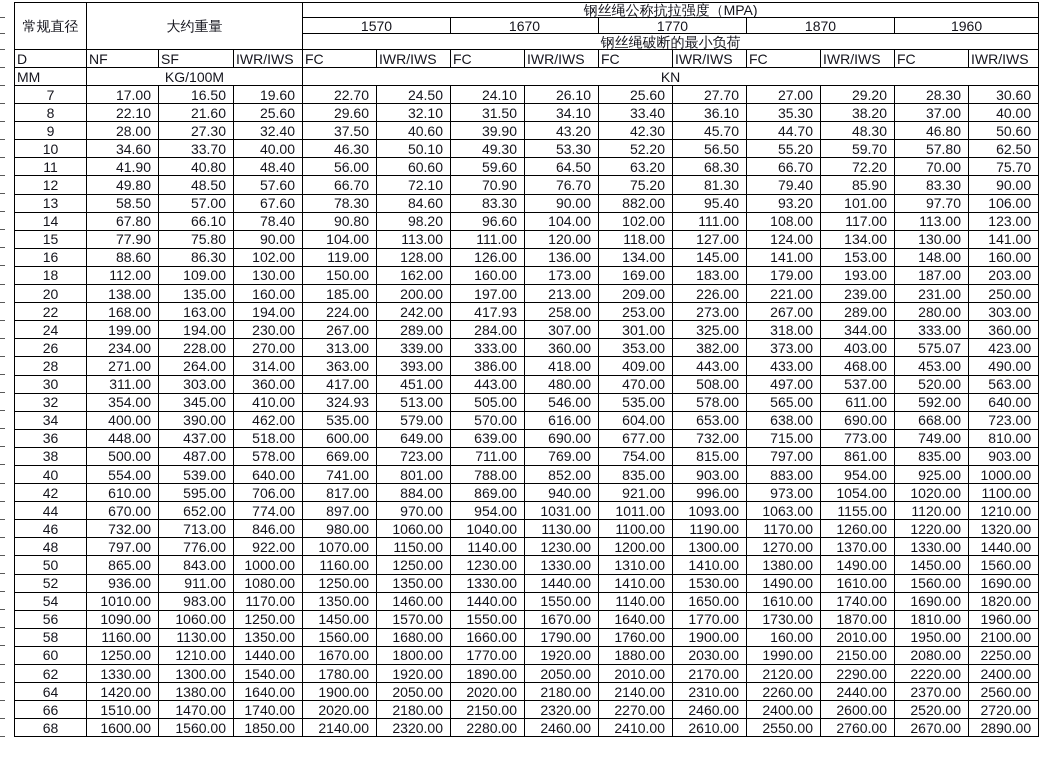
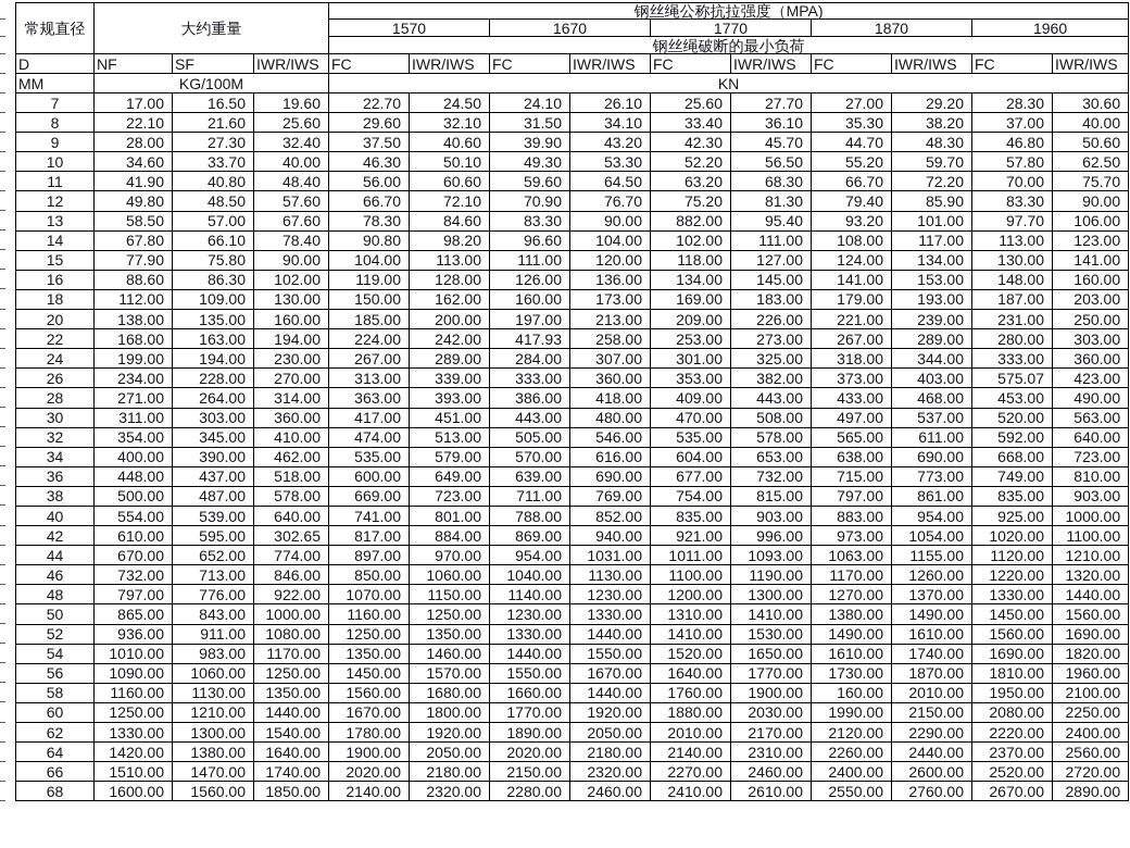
  常规直径	大约重量	钢丝绳公称抗拉强度（MPA)
  1570	1670	1770	1870	1960
  钢丝绳破断的最小负荷
  D	NF	SF	IWR/IWS	FC	IWR/IWS	FC	IWR/IWS	FC	IWR/IWS	FC	IWR/IWS	FC	IWR/IWS
  MM	KG/100M	KN
  7	17.00	16.50	19.60	22.70	24.50	24.10	26.10	25.60	27.70	27.00	29.20	28.30	30.60
  8	22.10	21.60	25.60	29.60	32.10	31.50	34.10	33.40	36.10	35.30	38.20	37.00	40.00
  9	28.00	27.30	32.40	37.50	40.60	39.90	43.20	42.30	45.70	44.70	48.30	46.80	50.60
  10	34.60	33.70	40.00	46.30	50.10	49.30	53.30	52.20	56.50	55.20	59.70	57.80	62.50
  11	41.90	40.80	48.40	56.00	60.60	59.60	64.50	63.20	68.30	66.70	72.20	70.00	75.70
  12	49.80	48.50	57.60	66.70	72.10	70.90	76.70	75.20	81.30	79.40	85.90	83.30	90.00
  13	58.50	57.00	67.60	78.30	84.60	83.30	90.00	882.00	95.40	93.20	101.00	97.70	106.00
  14	67.80	66.10	78.40	90.80	98.20	96.60	104.00	102.00	111.00	108.00	117.00	113.00	123.00
  15	77.90	75.80	90.00	104.00	113.00	111.00	120.00	118.00	127.00	124.00	134.00	130.00	141.00
  16	88.60	86.30	102.00	119.00	128.00	126.00	136.00	134.00	145.00	141.00	153.00	148.00	160.00
  18	112.00	109.00	130.00	150.00	162.00	160.00	173.00	169.00	183.00	179.00	193.00	187.00	203.00
  20	138.00	135.00	160.00	185.00	200.00	197.00	213.00	209.00	226.00	221.00	239.00	231.00	250.00
  22	168.00	163.00	194.00	224.00	242.00	417.93	258.00	253.00	273.00	267.00	289.00	280.00	303.00
  24	199.00	194.00	230.00	267.00	289.00	284.00	307.00	301.00	325.00	318.00	344.00	333.00	360.00
  26	234.00	228.00	270.00	313.00	339.00	333.00	360.00	353.00	382.00	373.00	403.00	575.07	423.00
  28	271.00	264.00	314.00	363.00	393.00	386.00	418.00	409.00	443.00	433.00	468.00	453.00	490.00
  30	311.00	303.00	360.00	417.00	451.00	443.00	480.00	470.00	508.00	497.00	537.00	520.00	563.00
- 32	354.00	345.00	410.00	324.93	513.00	505.00	546.00	535.00	578.00	565.00	611.00	592.00	640.00
+ 32	354.00	345.00	410.00	474.00	513.00	505.00	546.00	535.00	578.00	565.00	611.00	592.00	640.00
  34	400.00	390.00	462.00	535.00	579.00	570.00	616.00	604.00	653.00	638.00	690.00	668.00	723.00
  36	448.00	437.00	518.00	600.00	649.00	639.00	690.00	677.00	732.00	715.00	773.00	749.00	810.00
  38	500.00	487.00	578.00	669.00	723.00	711.00	769.00	754.00	815.00	797.00	861.00	835.00	903.00
  40	554.00	539.00	640.00	741.00	801.00	788.00	852.00	835.00	903.00	883.00	954.00	925.00	1000.00
- 42	610.00	595.00	706.00	817.00	884.00	869.00	940.00	921.00	996.00	973.00	1054.00	1020.00	1100.00
+ 42	610.00	595.00	302.65	817.00	884.00	869.00	940.00	921.00	996.00	973.00	1054.00	1020.00	1100.00
  44	670.00	652.00	774.00	897.00	970.00	954.00	1031.00	1011.00	1093.00	1063.00	1155.00	1120.00	1210.00
- 46	732.00	713.00	846.00	980.00	1060.00	1040.00	1130.00	1100.00	1190.00	1170.00	1260.00	1220.00	1320.00
+ 46	732.00	713.00	846.00	850.00	1060.00	1040.00	1130.00	1100.00	1190.00	1170.00	1260.00	1220.00	1320.00
  48	797.00	776.00	922.00	1070.00	1150.00	1140.00	1230.00	1200.00	1300.00	1270.00	1370.00	1330.00	1440.00
  50	865.00	843.00	1000.00	1160.00	1250.00	1230.00	1330.00	1310.00	1410.00	1380.00	1490.00	1450.00	1560.00
  52	936.00	911.00	1080.00	1250.00	1350.00	1330.00	1440.00	1410.00	1530.00	1490.00	1610.00	1560.00	1690.00
- 54	1010.00	983.00	1170.00	1350.00	1460.00	1440.00	1550.00	1140.00	1650.00	1610.00	1740.00	1690.00	1820.00
+ 54	1010.00	983.00	1170.00	1350.00	1460.00	1440.00	1550.00	1520.00	1650.00	1610.00	1740.00	1690.00	1820.00
  56	1090.00	1060.00	1250.00	1450.00	1570.00	1550.00	1670.00	1640.00	1770.00	1730.00	1870.00	1810.00	1960.00
- 58	1160.00	1130.00	1350.00	1560.00	1680.00	1660.00	1790.00	1760.00	1900.00	160.00	2010.00	1950.00	2100.00
+ 58	1160.00	1130.00	1350.00	1560.00	1680.00	1660.00	1440.00	1760.00	1900.00	160.00	2010.00	1950.00	2100.00
  60	1250.00	1210.00	1440.00	1670.00	1800.00	1770.00	1920.00	1880.00	2030.00	1990.00	2150.00	2080.00	2250.00
  62	1330.00	1300.00	1540.00	1780.00	1920.00	1890.00	2050.00	2010.00	2170.00	2120.00	2290.00	2220.00	2400.00
  64	1420.00	1380.00	1640.00	1900.00	2050.00	2020.00	2180.00	2140.00	2310.00	2260.00	2440.00	2370.00	2560.00
  66	1510.00	1470.00	1740.00	2020.00	2180.00	2150.00	2320.00	2270.00	2460.00	2400.00	2600.00	2520.00	2720.00
  68	1600.00	1560.00	1850.00	2140.00	2320.00	2280.00	2460.00	2410.00	2610.00	2550.00	2760.00	2670.00	2890.00
